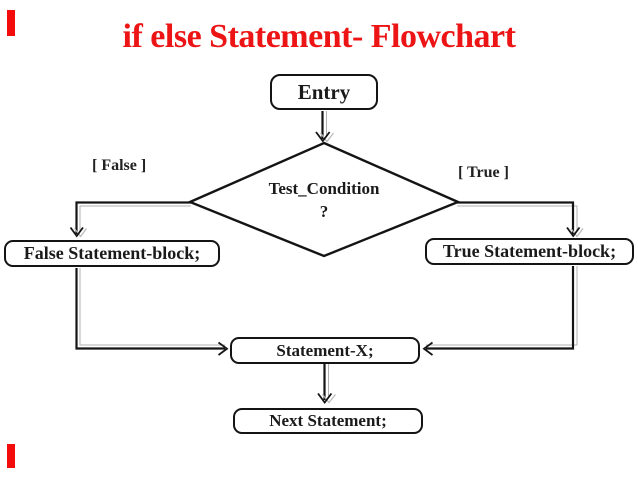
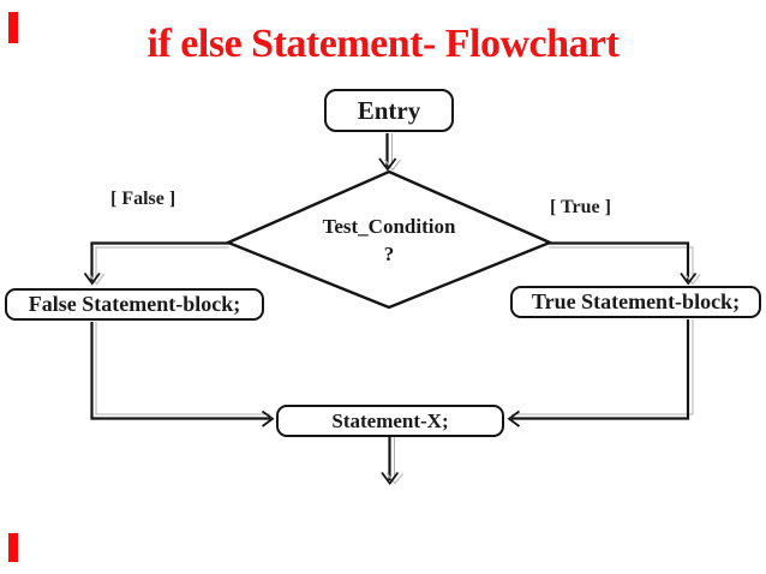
  if else Statement- Flowchart
  Entry
  Test_Condition
  ?
  [ False ]
  [ True ]
  False Statement-block;
  True Statement-block;
  Statement-X;
- Next Statement;
